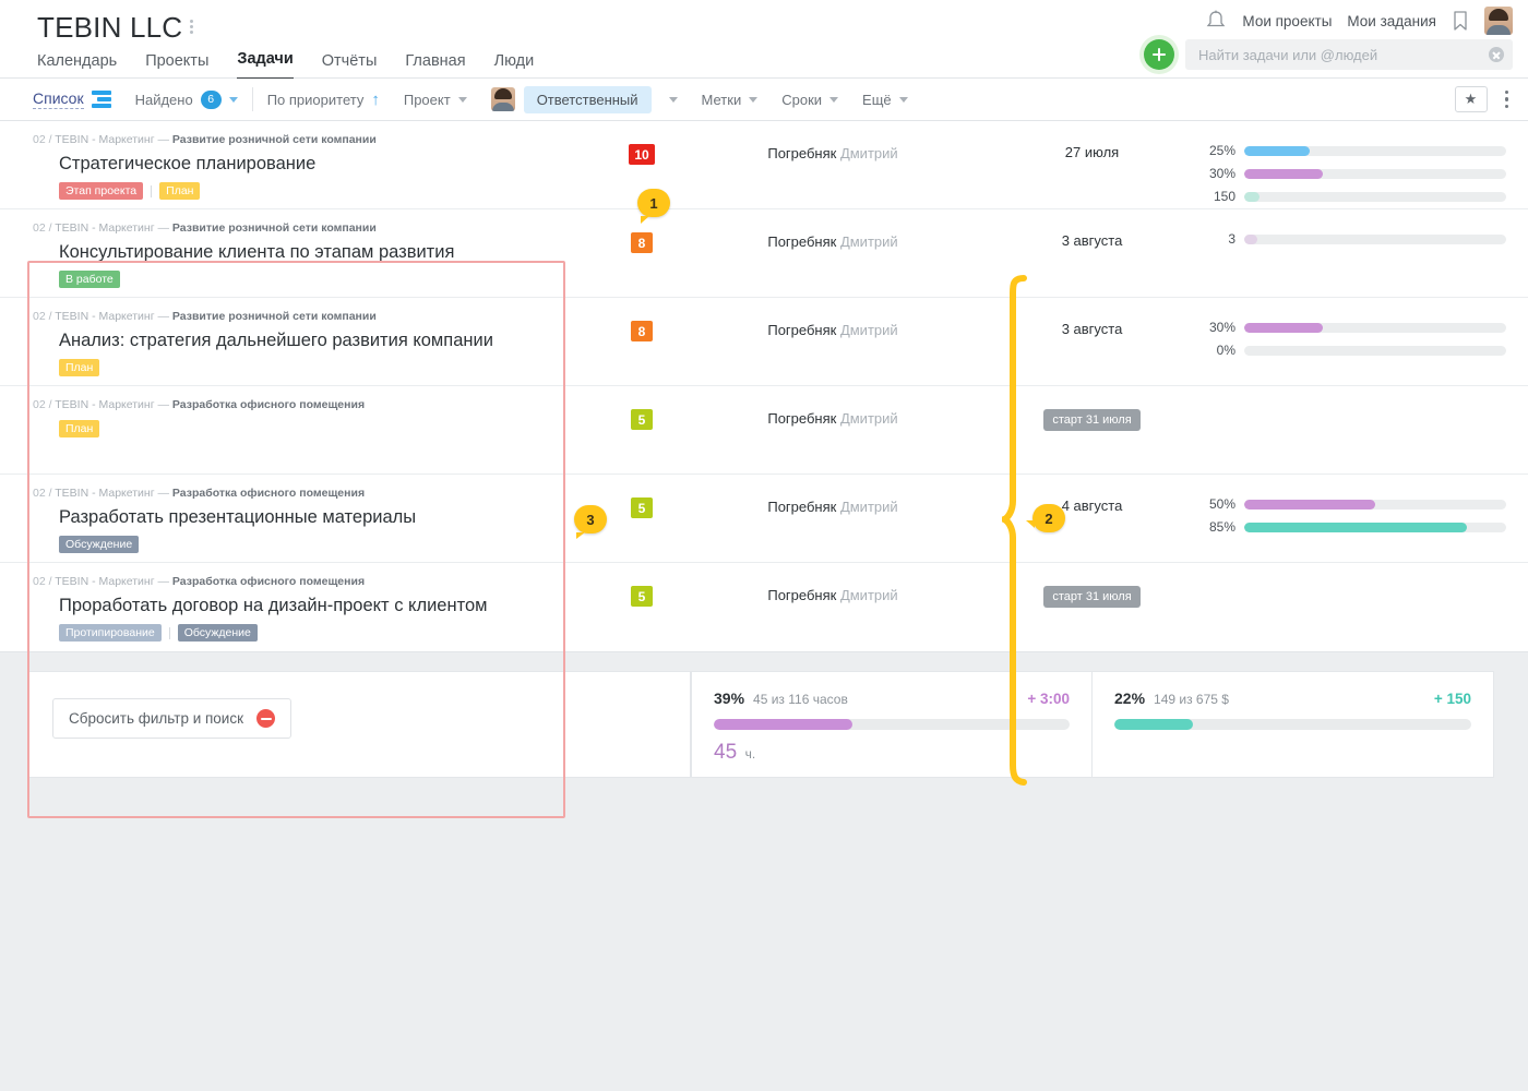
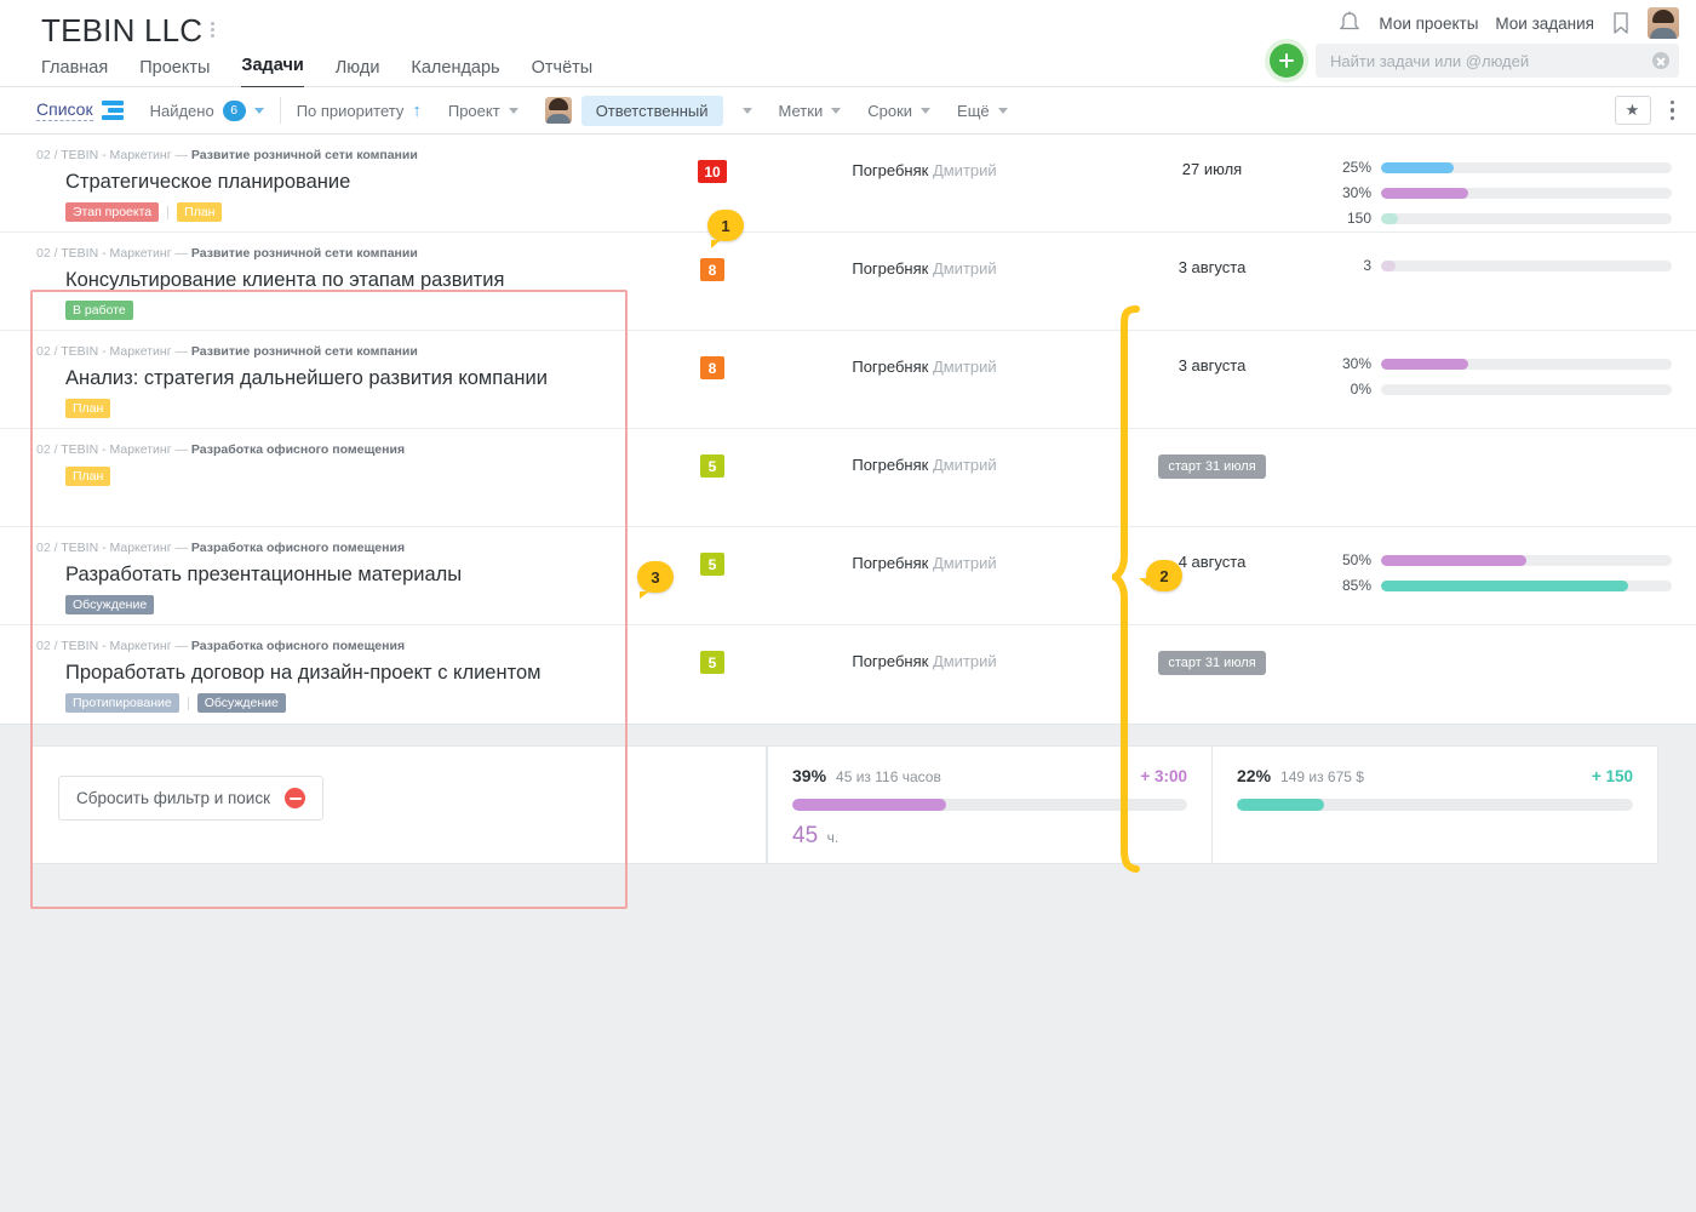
  TEBIN LLC
- Календарь
+ Главная
  Проекты
  Задачи
- Отчёты
+ Люди
- Главная
+ Календарь
- Люди
+ Отчёты
  Мои проекты
  Мои задания
  Найти задачи или @людей
  Список
  Найдено
  6
  По приоритету
  ↑
  Проект
  Ответственный
  Метки
  Сроки
  Ещё
  ★
  02 / TEBIN - Маркетинг — Развитие розничной сети компании
  Стратегическое планирование
  Этап проекта
  План
  10
  Погребняк Дмитрий
  27 июля
  25%
  30%
  150
  02 / TEBIN - Маркетинг — Развитие розничной сети компании
  Консультирование клиента по этапам развития
  В работе
  8
  Погребняк Дмитрий
  3 августа
  3
  02 / TEBIN - Маркетинг — Развитие розничной сети компании
  Анализ: стратегия дальнейшего развития компании
  План
  8
  Погребняк Дмитрий
  3 августа
  30%
  0%
  02 / TEBIN - Маркетинг — Разработка офисного помещения
  План
  5
  Погребняк Дмитрий
  старт 31 июля
  02 / TEBIN - Маркетинг — Разработка офисного помещения
  Разработать презентационные материалы
  Обсуждение
  5
  Погребняк Дмитрий
  4 августа
  50%
  85%
  02 / TEBIN - Маркетинг — Разработка офисного помещения
  Проработать договор на дизайн-проект с клиентом
  Протипирование
  Обсуждение
  5
  Погребняк Дмитрий
  старт 31 июля
  1
  2
  3
  Сбросить фильтр и поиск
  39%
  45 из 116 часов
  + 3:00
  45 ч.
  22%
  149 из 675 $
  + 150
